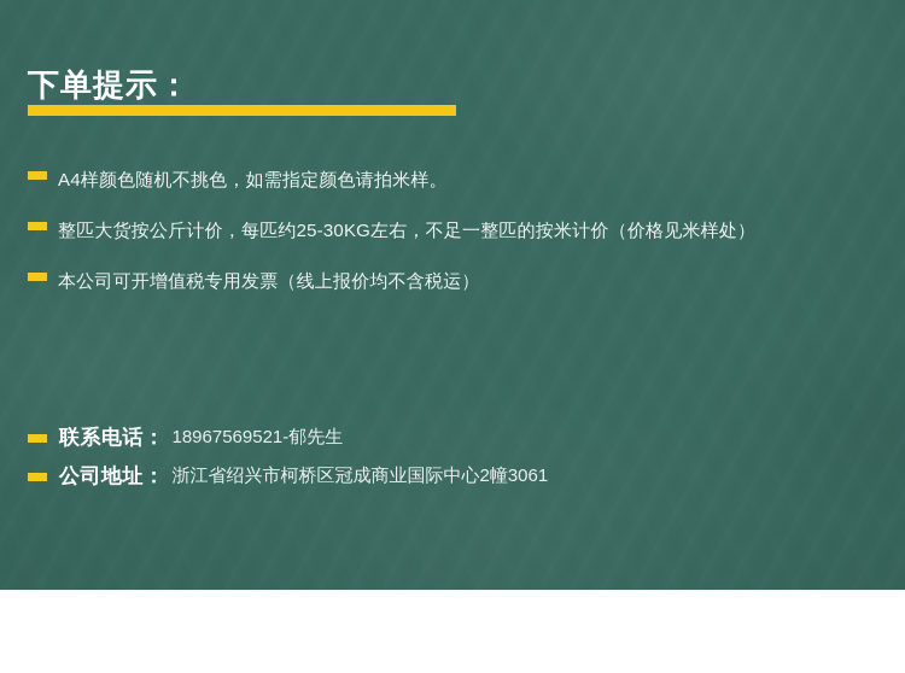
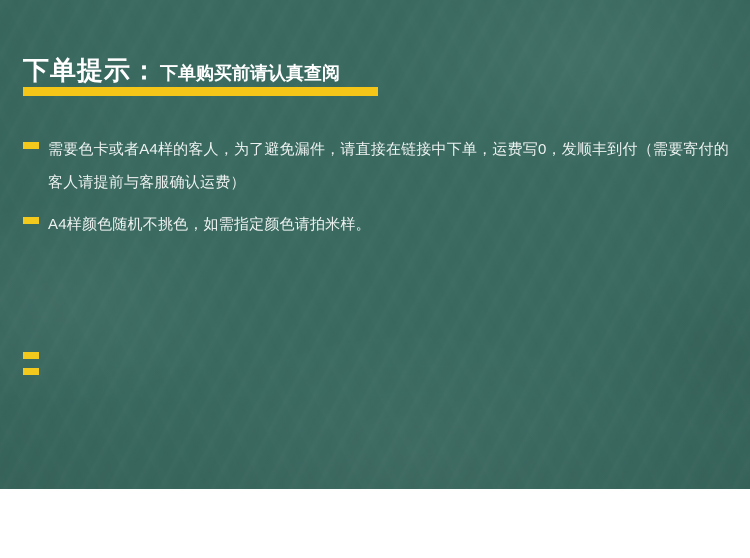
  下单提示：
+ 下单购买前请认真查阅
+ 需要色卡或者A4样的客人，为了避免漏件，请直接在链接中下单，运费写0，发顺丰到付（需要寄付的客人请提前与客服确认运费）
  A4样颜色随机不挑色，如需指定颜色请拍米样。
- 整匹大货按公斤计价，每匹约25-30KG左右，不足一整匹的按米计价（价格见米样处）
- 本公司可开增值税专用发票（线上报价均不含税运）
- 联系电话：
- 18967569521-郁先生
- 公司地址：
- 浙江省绍兴市柯桥区冠成商业国际中心2幢3061
